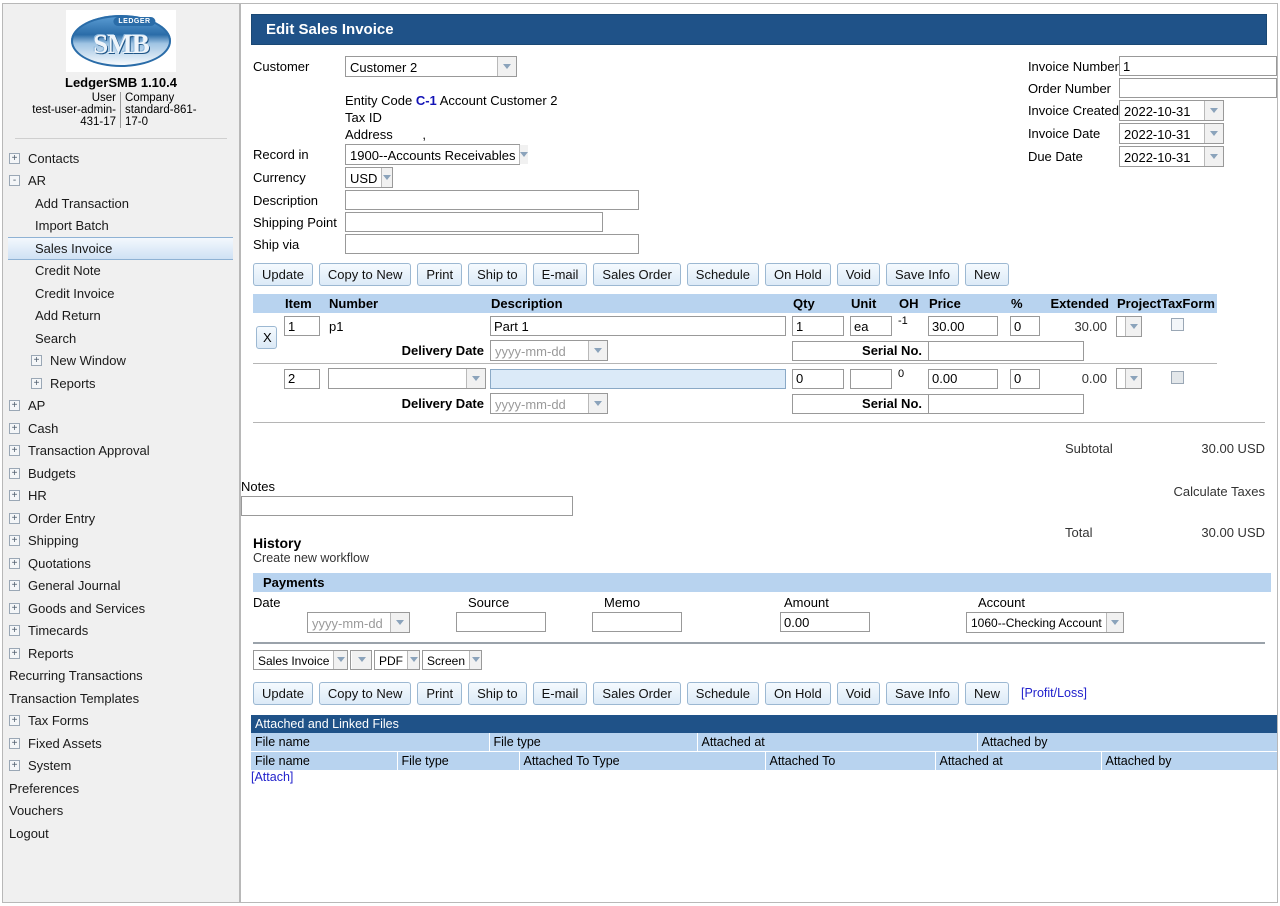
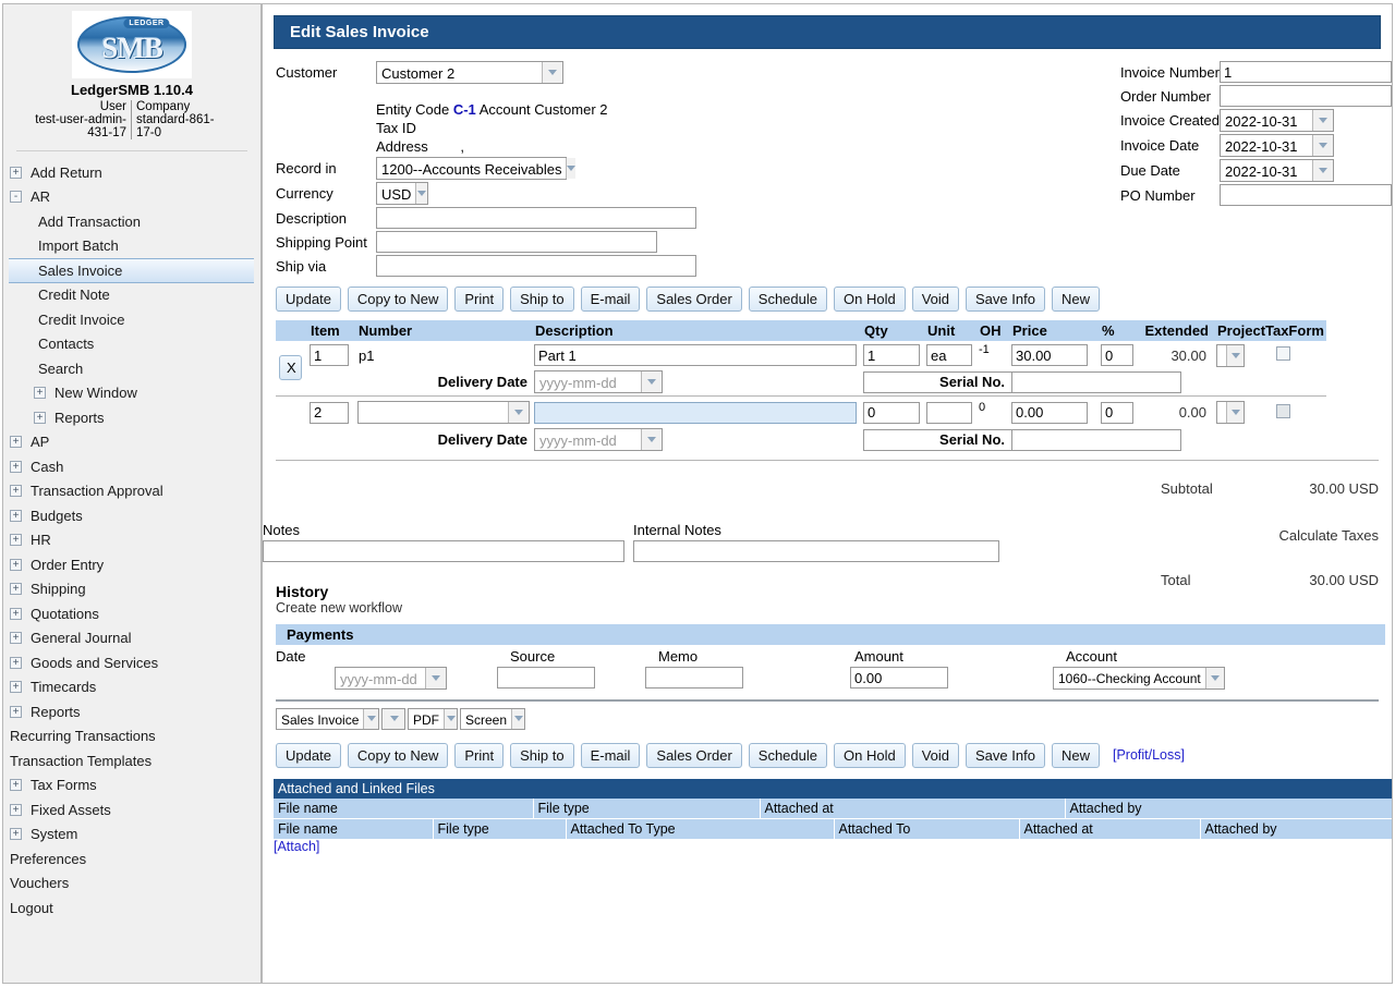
  SMB
  LedgerSMB 1.10.4
  User
  test-user-admin-431-17
  Company
  standard-861-17-0
  +
- Contacts
+ Add Return
  -
  AR
  Add Transaction
  Import Batch
  Sales Invoice
  Credit Note
  Credit Invoice
- Add Return
+ Contacts
  Search
  +
  New Window
  +
  Reports
  +
  AP
  +
  Cash
  +
  Transaction Approval
  +
  Budgets
  +
  HR
  +
  Order Entry
  +
  Shipping
  +
  Quotations
  +
  General Journal
  +
  Goods and Services
  +
  Timecards
  +
  Reports
  Recurring Transactions
  Transaction Templates
  +
  Tax Forms
  +
  Fixed Assets
  +
  System
  Preferences
  Vouchers
  Logout
  Edit Sales Invoice
  Invoice Number	1
  Order Number
  Invoice Created	2022-10-31
  Invoice Date	2022-10-31
  Due Date	2022-10-31
+ PO Number
  Customer	Customer 2
  	Entity Code C-1 Account Customer 2
  	Tax ID
  	Address ,
- Record in	1900--Accounts Receivables
+ Record in	1200--Accounts Receivables
  Currency	USD
  Description
  Shipping Point
  Ship via
  Update
  Copy to New
  Print
  Ship to
  E-mail
  Sales Order
  Schedule
  On Hold
  Void
  Save Info
  New
  	Item	Number	Description	Qty	Unit	OH	Price	%	Extended	Project	TaxForm
  X	1	p1	Part 1	1	ea	-1	30.00	0	30.00
  Delivery Date	yyyy-mm-dd		Serial No.
  	2			0		0	0.00	0	0.00
  Delivery Date	yyyy-mm-dd		Serial No.
  Subtotal
  30.00 USD
  Calculate Taxes
  Total
  30.00 USD
  Notes
+ Internal Notes
  History
  Create new workflow
  Payments
  Date	Source	Memo	Amount	Account
  yyyy-mm-dd			0.00	1060--Checking Account
  Sales Invoice
  PDF
  Screen
  Update
  Copy to New
  Print
  Ship to
  E-mail
  Sales Order
  Schedule
  On Hold
  Void
  Save Info
  New
  [Profit/Loss]
  Attached and Linked Files
  File name	File type	Attached at	Attached by
  File name	File type	Attached To Type	Attached To	Attached at	Attached by
  [Attach]
